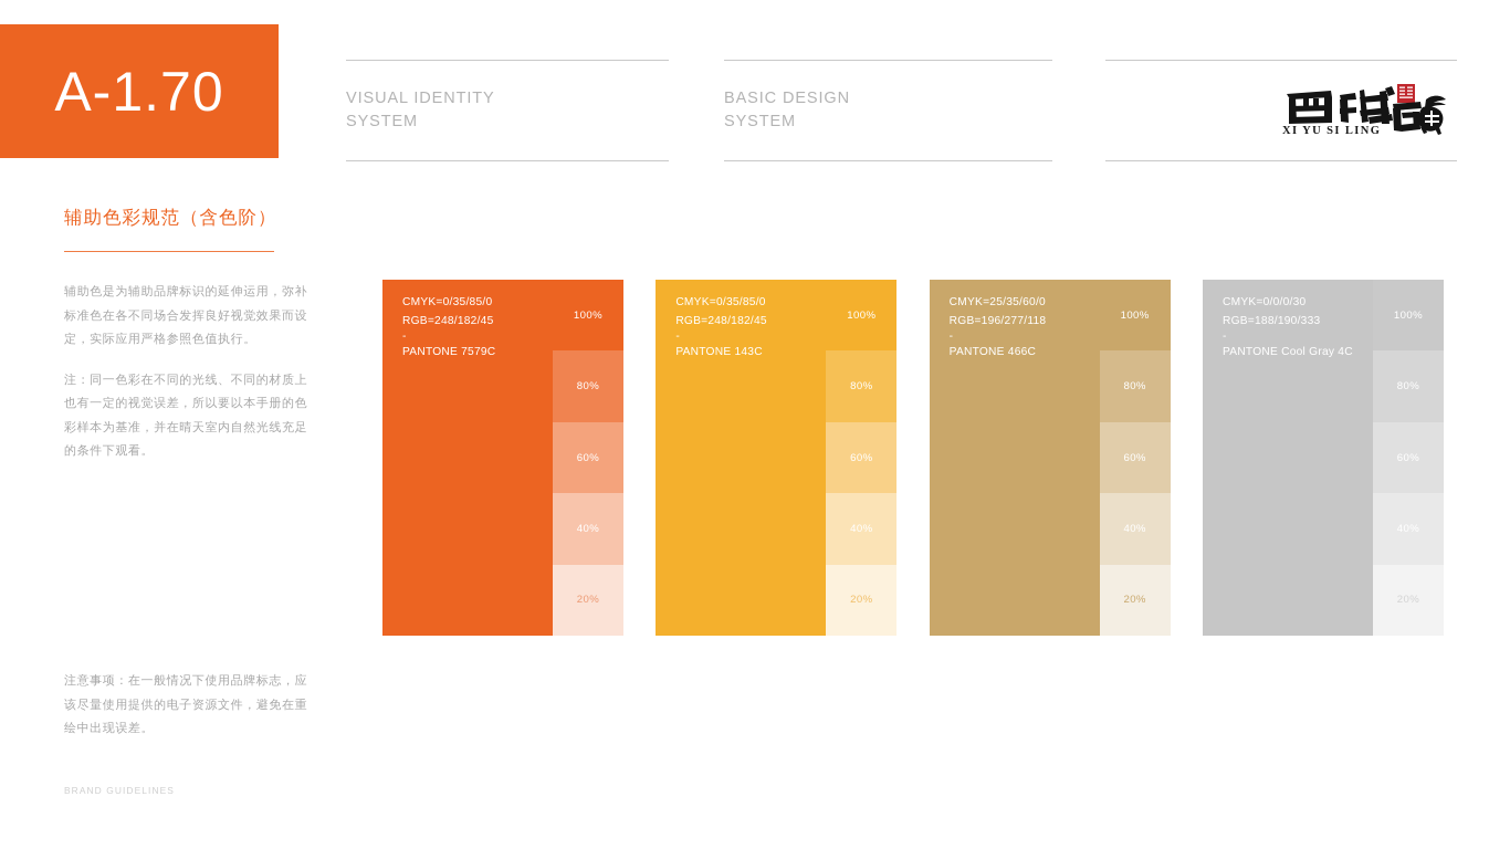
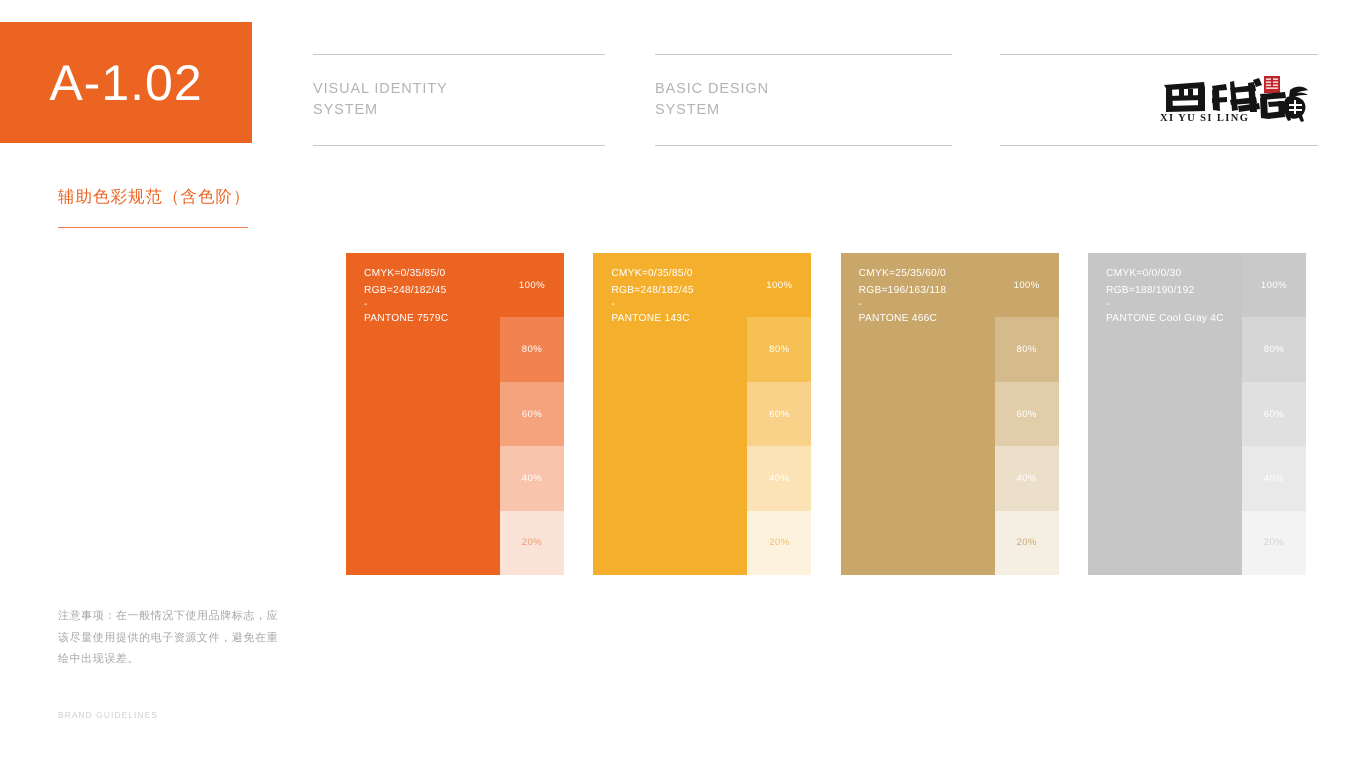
- A-1.70
+ A-1.02
  VISUAL IDENTITY
  SYSTEM
  BASIC DESIGN
  SYSTEM
  XI YU SI LING
  辅助色彩规范（含色阶）
- 辅助色是为辅助品牌标识的延伸运用，弥补标准色在各不同场合发挥良好视觉效果而设定，实际应用严格参照色值执行。
- 注：同一色彩在不同的光线、不同的材质上也有一定的视觉误差，所以要以本手册的色彩样本为基准，并在晴天室内自然光线充足的条件下观看。
  注意事项：在一般情况下使用品牌标志，应该尽量使用提供的电子资源文件，避免在重绘中出现误差。
  BRAND GUIDELINES
  CMYK=0/35/85/0
  RGB=248/182/45
  -
  PANTONE 7579C
  100%
  80%
  60%
  40%
  20%
  CMYK=0/35/85/0
  RGB=248/182/45
  -
  PANTONE 143C
  100%
  80%
  60%
  40%
  20%
  CMYK=25/35/60/0
- RGB=196/277/118
+ RGB=196/163/118
  -
  PANTONE 466C
  100%
  80%
  60%
  40%
  20%
  CMYK=0/0/0/30
- RGB=188/190/333
+ RGB=188/190/192
  -
  PANTONE Cool Gray 4C
  100%
  80%
  60%
  20%
